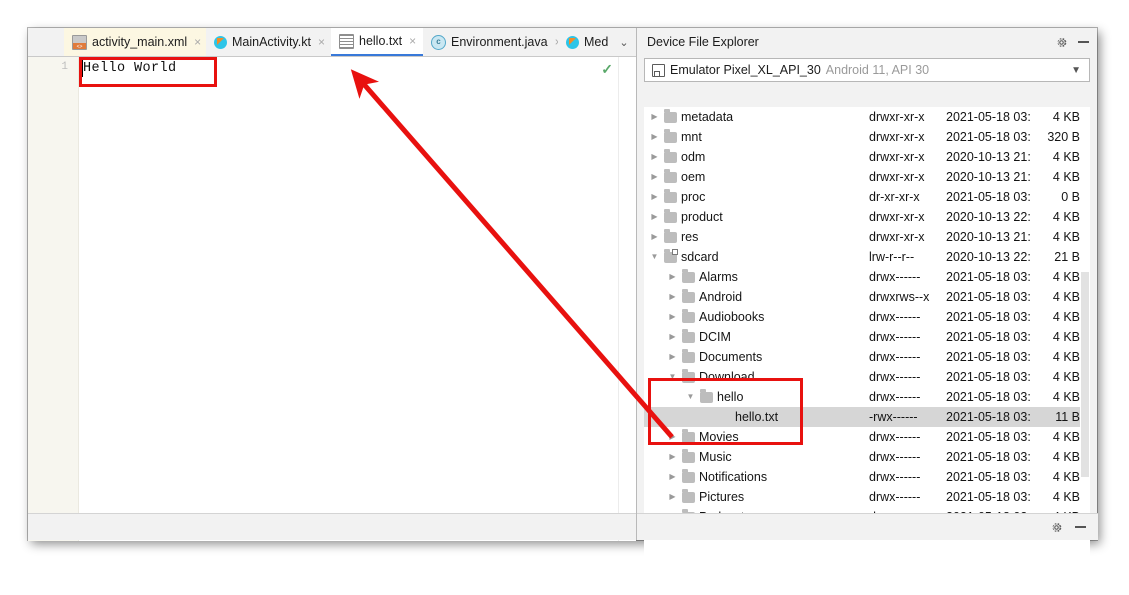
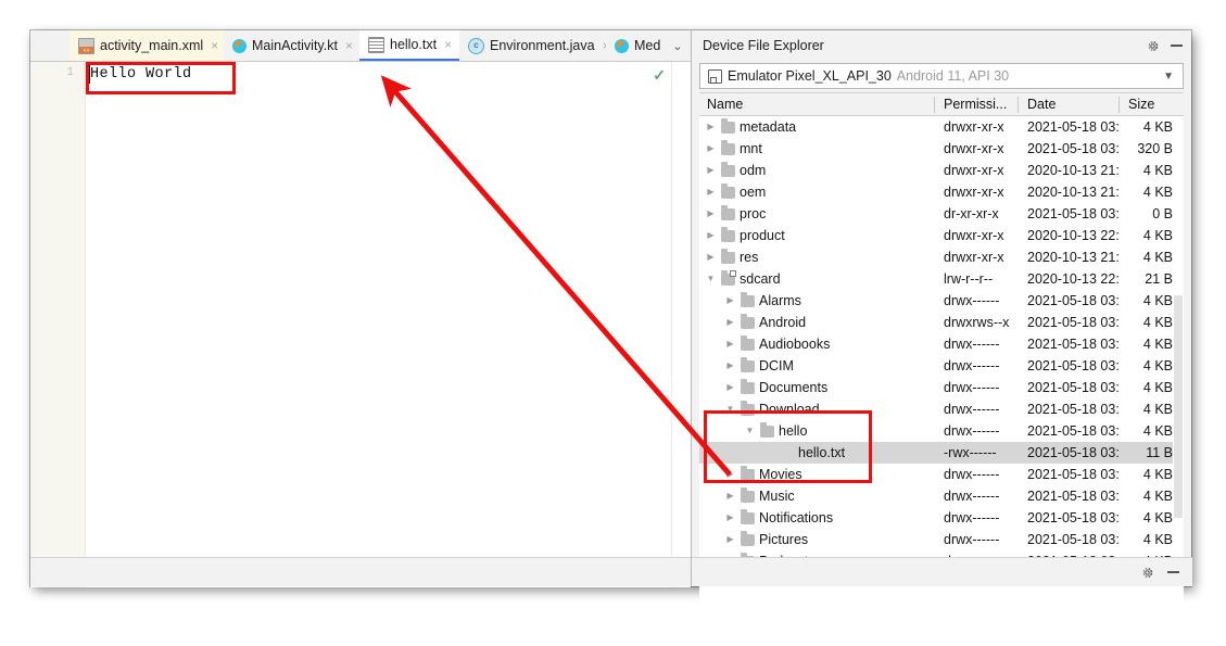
  activity_main.xml
  ×
  MainActivity.kt
  ×
  hello.txt
  ×
  c
  Environment.java
  Med
  ⌄
  1
  Hello World
  ✓
  Device File Explorer
  Emulator Pixel_XL_API_30
  Android 11, API 30
  ▼
+ Name
+ Permissi...
+ Date
+ Size
  ▶
  metadata
  drwxr-xr-x
  2021-05-18 03:
  4 KB
  ▶
  mnt
  drwxr-xr-x
  2021-05-18 03:
  320 B
  ▶
  odm
  drwxr-xr-x
  2020-10-13 21:
  4 KB
  ▶
  oem
  drwxr-xr-x
  2020-10-13 21:
  4 KB
  ▶
  proc
  dr-xr-xr-x
  2021-05-18 03:
  0 B
  ▶
  product
  drwxr-xr-x
  2020-10-13 22:
  4 KB
  ▶
  res
  drwxr-xr-x
  2020-10-13 21:
  4 KB
  ▼
  sdcard
  lrw-r--r--
  2020-10-13 22:
  21 B
  ▶
  Alarms
  drwx------
  2021-05-18 03:
  4 KB
  ▶
  Android
  drwxrws--x
  2021-05-18 03:
  4 KB
  ▶
  Audiobooks
  drwx------
  2021-05-18 03:
  4 KB
  ▶
  DCIM
  drwx------
  2021-05-18 03:
  4 KB
  ▶
  Documents
  drwx------
  2021-05-18 03:
  4 KB
  ▼
  Download
  drwx------
  2021-05-18 03:
  4 KB
  ▼
  hello
  drwx------
  2021-05-18 03:
  4 KB
  hello.txt
  -rwx------
  2021-05-18 03:
  11 B
  Movies
  drwx------
  2021-05-18 03:
  4 KB
  ▶
  Music
  drwx------
  2021-05-18 03:
  4 KB
  ▶
  Notifications
  drwx------
  2021-05-18 03:
  4 KB
  ▶
  Pictures
  drwx------
  2021-05-18 03:
  4 KB
